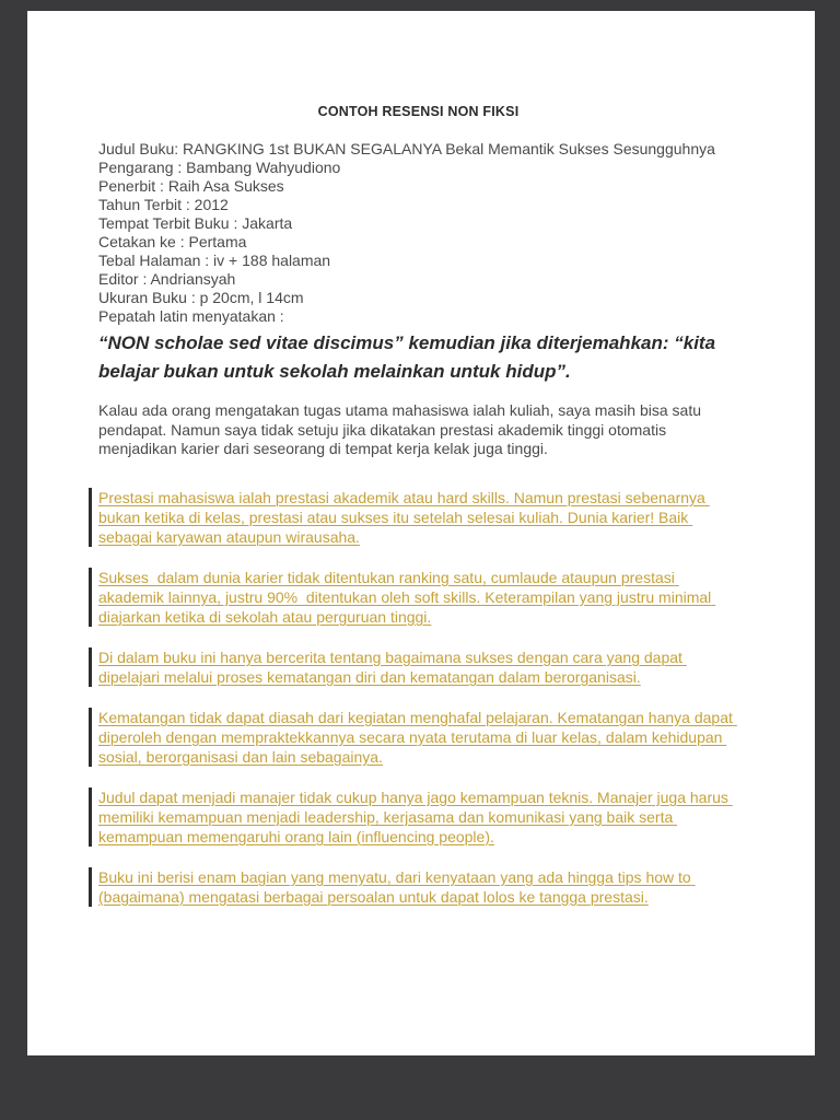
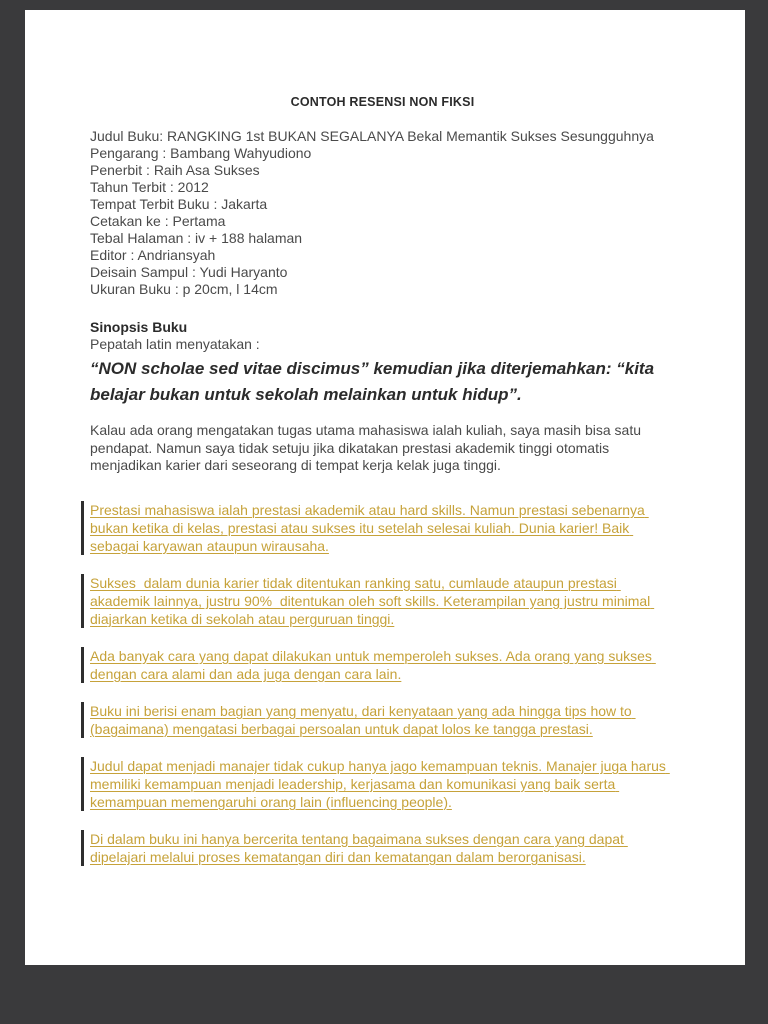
  CONTOH RESENSI NON FIKSI
  Judul Buku: RANGKING 1st BUKAN SEGALANYA Bekal Memantik Sukses Sesungguhnya
  Pengarang : Bambang Wahyudiono
  Penerbit : Raih Asa Sukses
  Tahun Terbit : 2012
  Tempat Terbit Buku : Jakarta
  Cetakan ke : Pertama
  Tebal Halaman : iv + 188 halaman
  Editor : Andriansyah
+ Deisain Sampul : Yudi Haryanto
  Ukuran Buku : p 20cm, l 14cm
+ Sinopsis Buku
  Pepatah latin menyatakan :
  “NON scholae sed vitae discimus” kemudian jika diterjemahkan: “kita belajar bukan untuk sekolah melainkan untuk hidup”.
  Kalau ada orang mengatakan tugas utama mahasiswa ialah kuliah, saya masih bisa satu pendapat. Namun saya tidak setuju jika dikatakan prestasi akademik tinggi otomatis menjadikan karier dari seseorang di tempat kerja kelak juga tinggi.
  Prestasi mahasiswa ialah prestasi akademik atau hard skills. Namun prestasi sebenarnya bukan ketika di kelas, prestasi atau sukses itu setelah selesai kuliah. Dunia karier! Baik sebagai karyawan ataupun wirausaha.
  Sukses dalam dunia karier tidak ditentukan ranking satu, cumlaude ataupun prestasi akademik lainnya, justru 90% ditentukan oleh soft skills. Keterampilan yang justru minimal diajarkan ketika di sekolah atau perguruan tinggi.
+ Ada banyak cara yang dapat dilakukan untuk memperoleh sukses. Ada orang yang sukses dengan cara alami dan ada juga dengan cara lain.
- Di dalam buku ini hanya bercerita tentang bagaimana sukses dengan cara yang dapat dipelajari melalui proses kematangan diri dan kematangan dalam berorganisasi.
+ Buku ini berisi enam bagian yang menyatu, dari kenyataan yang ada hingga tips how to (bagaimana) mengatasi berbagai persoalan untuk dapat lolos ke tangga prestasi.
- Kematangan tidak dapat diasah dari kegiatan menghafal pelajaran. Kematangan hanya dapat diperoleh dengan mempraktekkannya secara nyata terutama di luar kelas, dalam kehidupan sosial, berorganisasi dan lain sebagainya.
  Judul dapat menjadi manajer tidak cukup hanya jago kemampuan teknis. Manajer juga harus memiliki kemampuan menjadi leadership, kerjasama dan komunikasi yang baik serta kemampuan memengaruhi orang lain (influencing people).
- Buku ini berisi enam bagian yang menyatu, dari kenyataan yang ada hingga tips how to (bagaimana) mengatasi berbagai persoalan untuk dapat lolos ke tangga prestasi.
+ Di dalam buku ini hanya bercerita tentang bagaimana sukses dengan cara yang dapat dipelajari melalui proses kematangan diri dan kematangan dalam berorganisasi.
